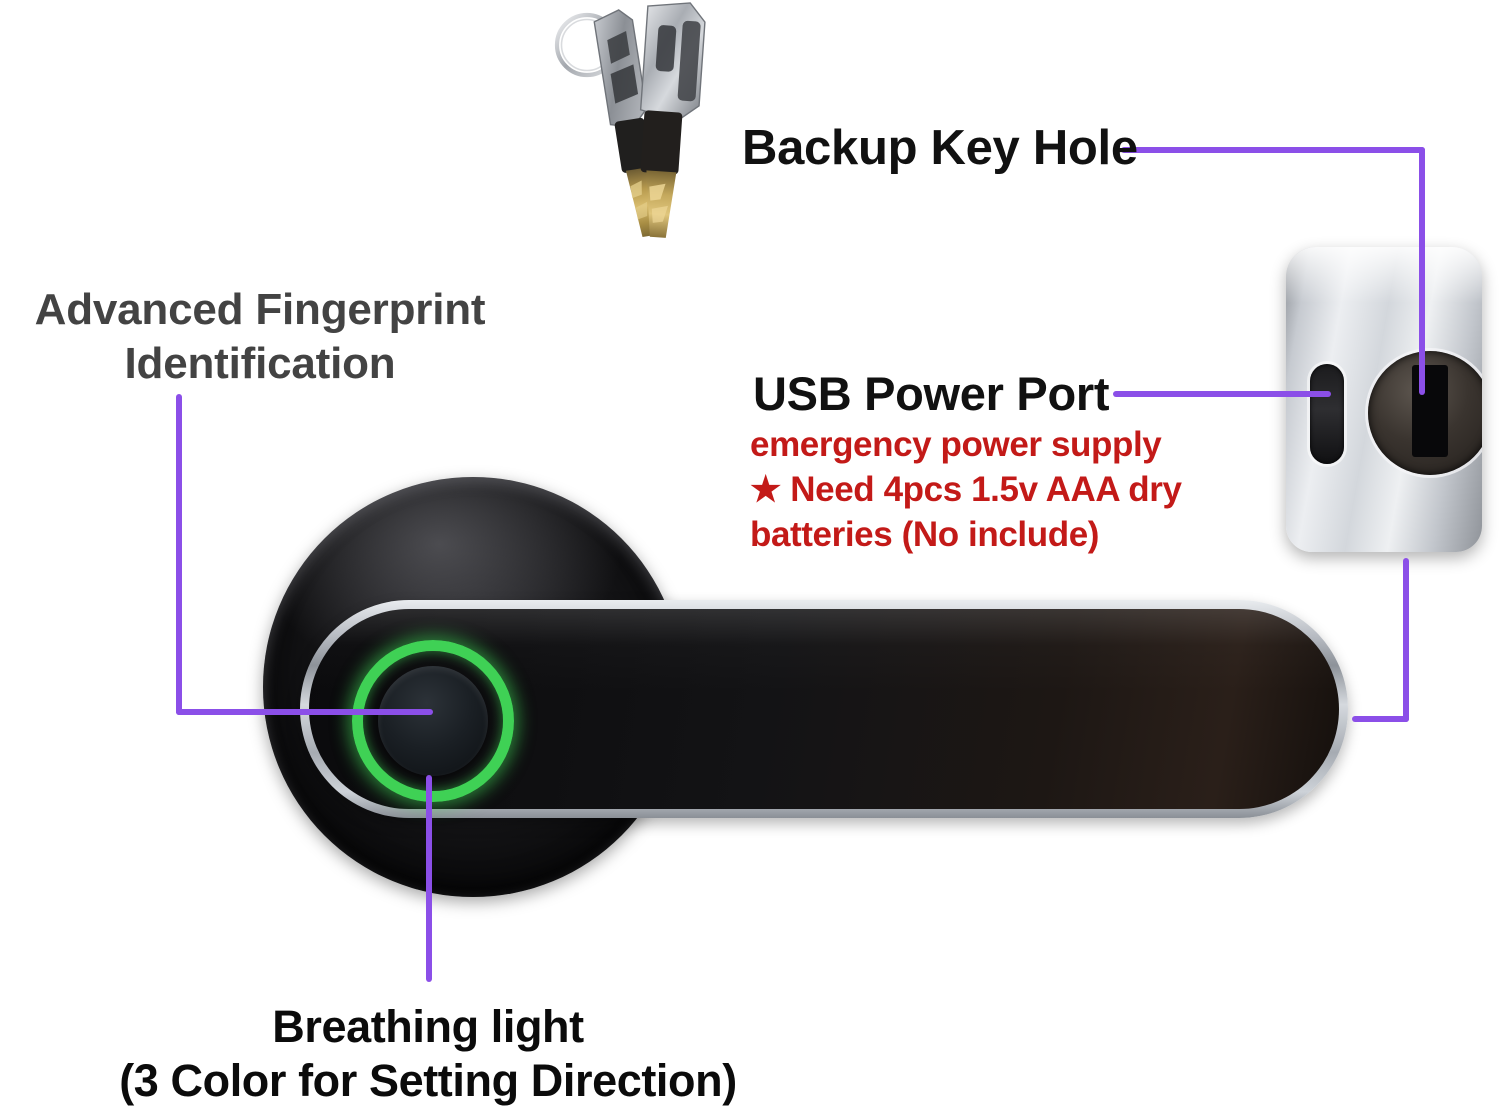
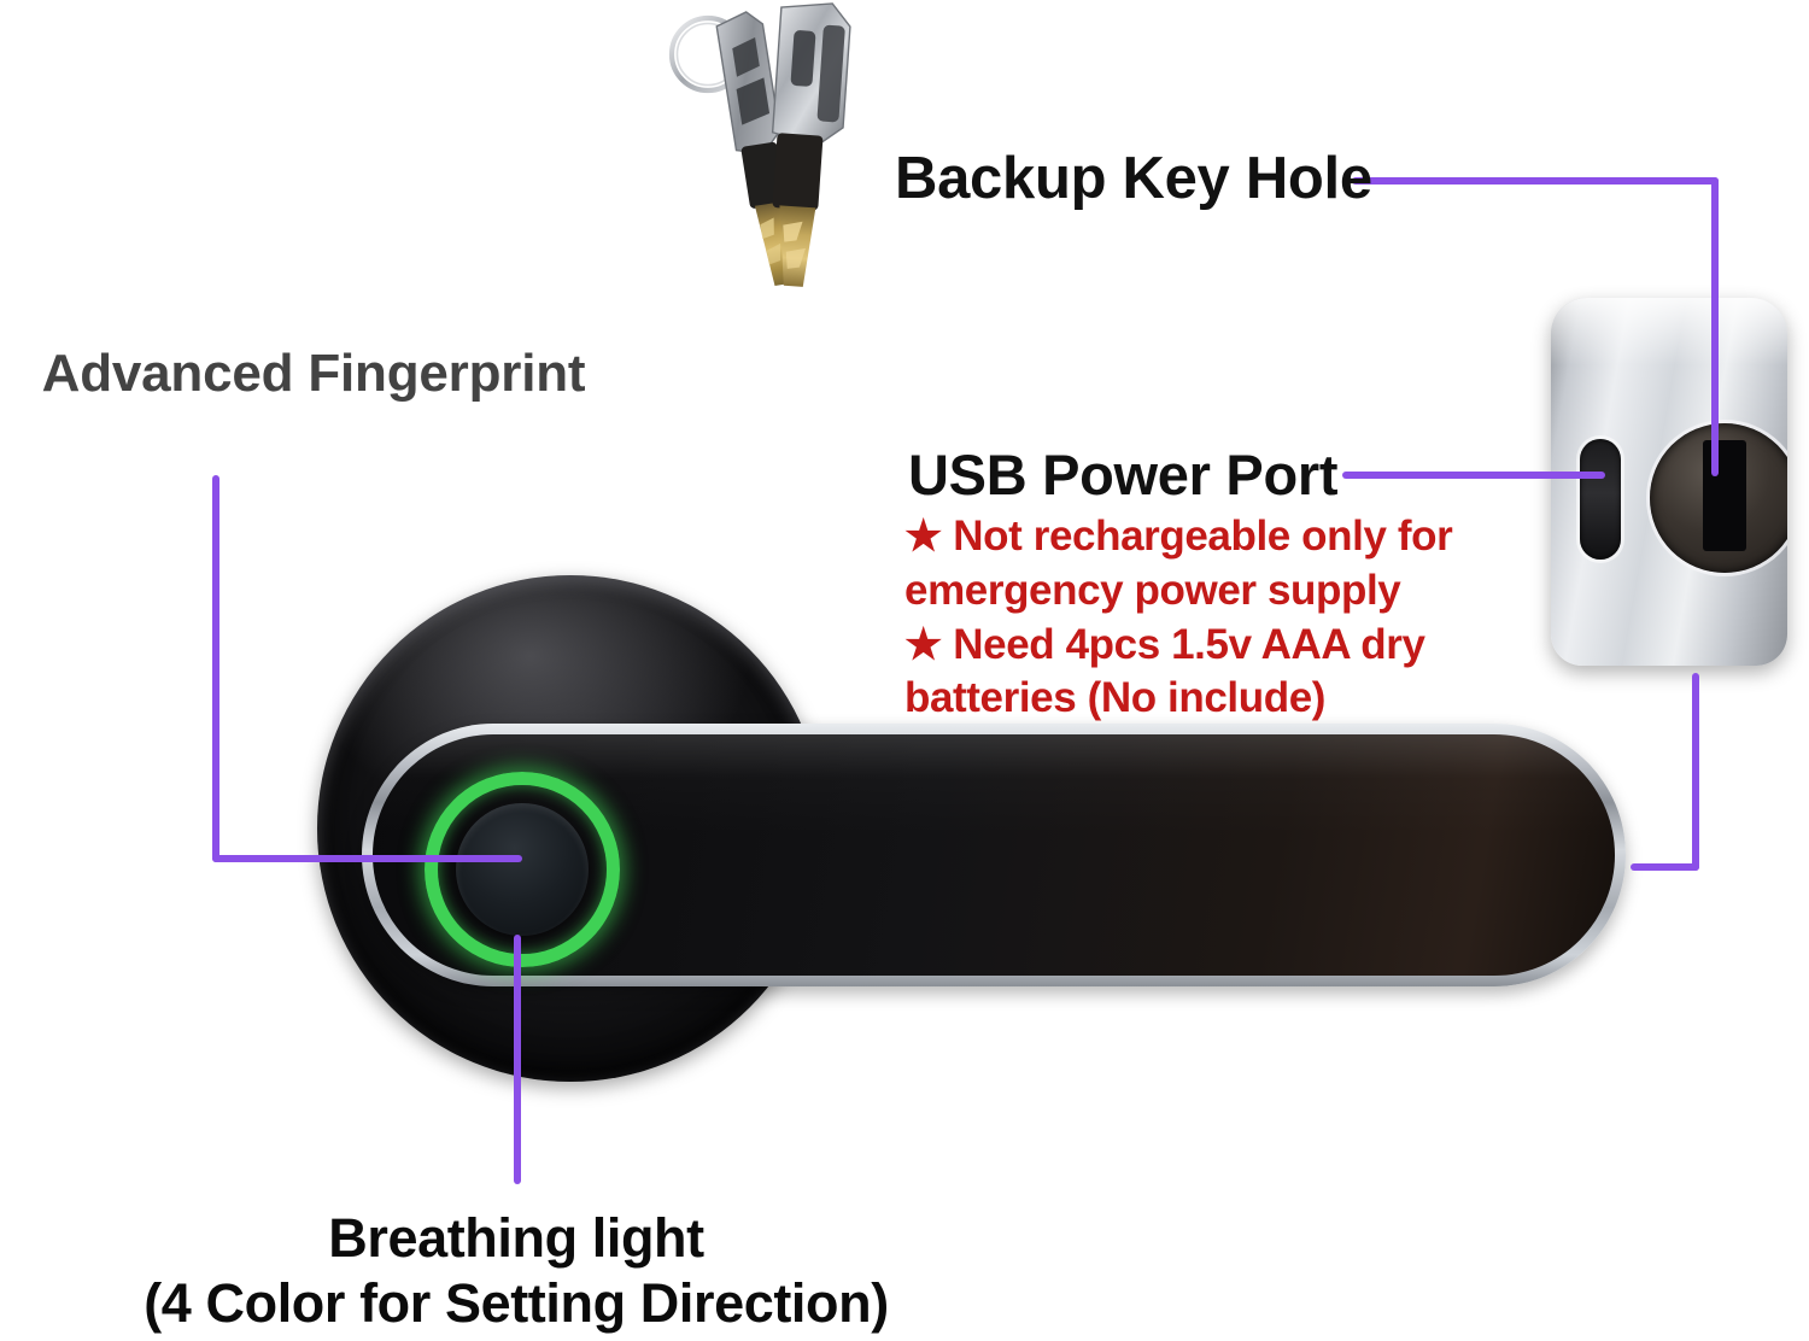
  Backup Key Hole
  USB Power Port
+ ★ Not rechargeable only for
  emergency power supply
  ★ Need 4pcs 1.5v AAA dry
  batteries (No include)
  Advanced Fingerprint
- Identification
  Breathing light
- (3 Color for Setting Direction)
+ (4 Color for Setting Direction)
